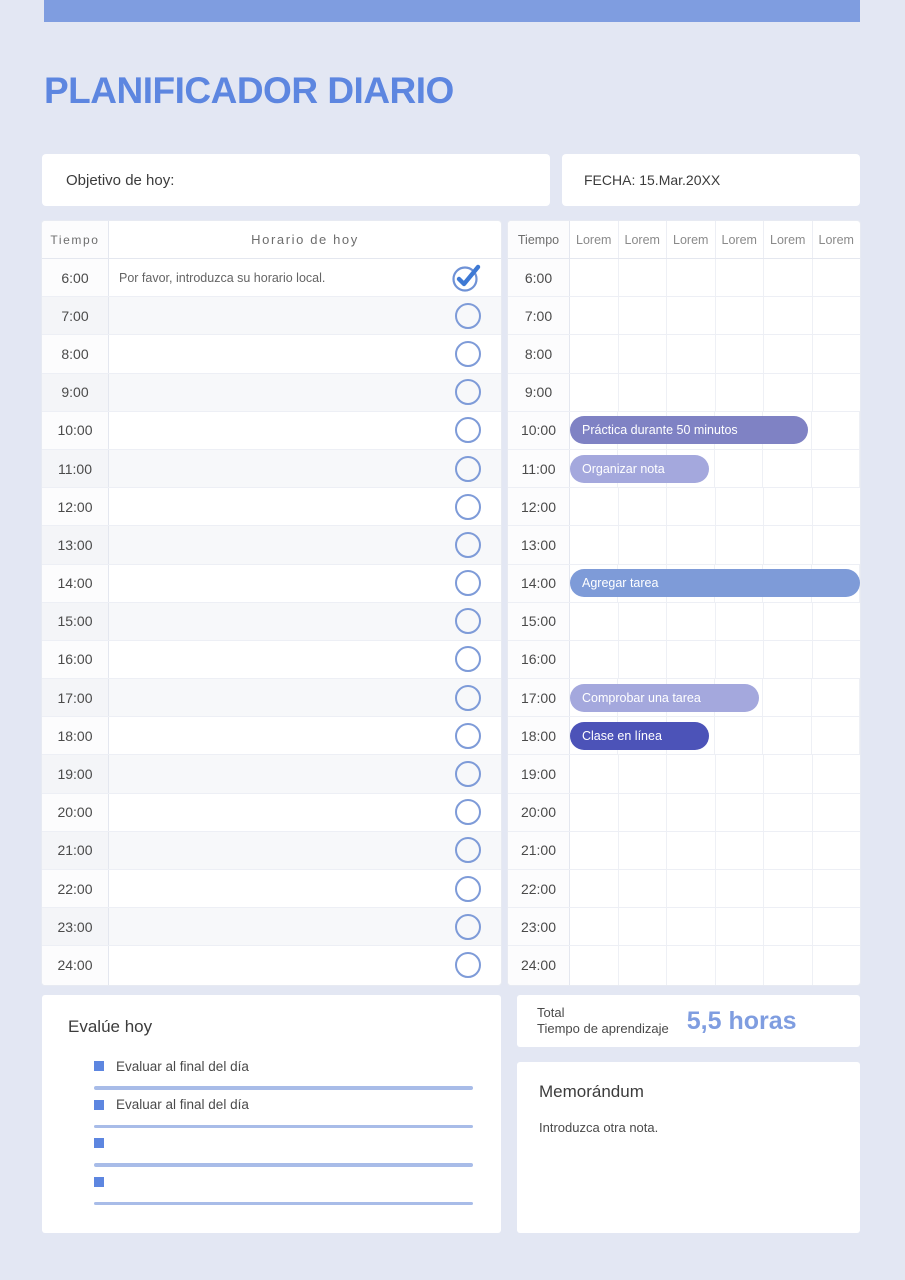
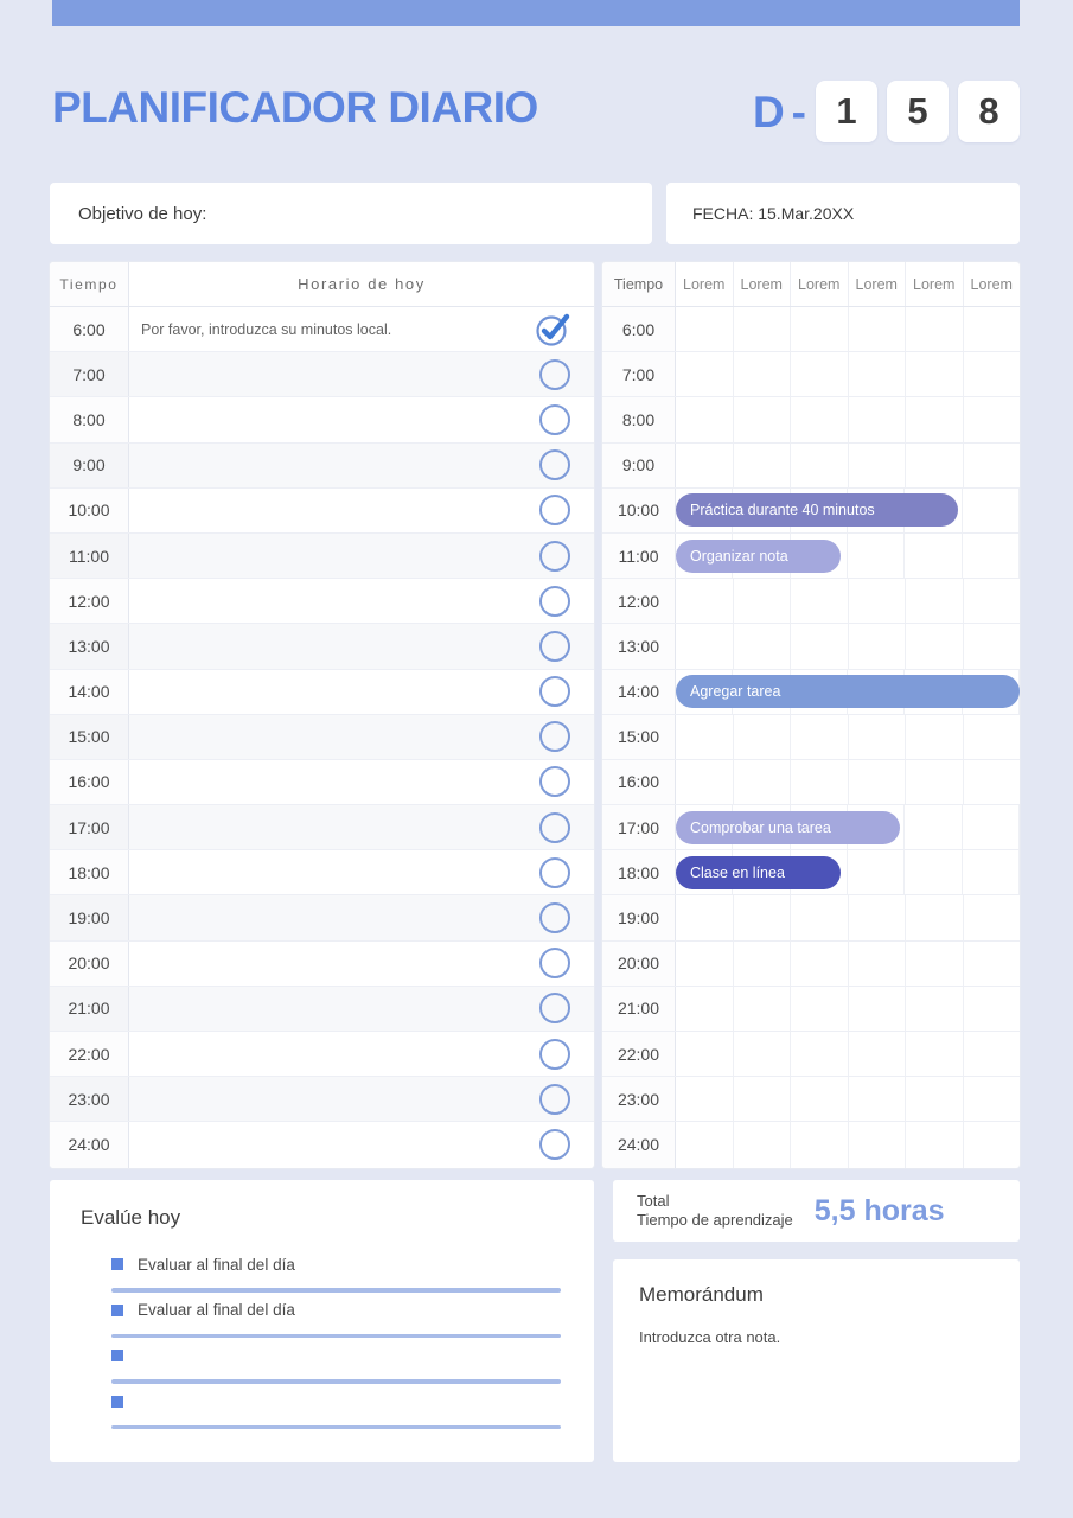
  PLANIFICADOR DIARIO
+ D
+ -
+ 1
+ 5
+ 8
  Objetivo de hoy:
  FECHA: 15.Mar.20XX
  Tiempo
  Horario de hoy
  6:00
- Por favor, introduzca su horario local.
+ Por favor, introduzca su minutos local.
  7:00
  8:00
  9:00
  10:00
  11:00
  12:00
  13:00
  14:00
  15:00
  16:00
  17:00
  18:00
  19:00
  20:00
  21:00
  22:00
  23:00
  24:00
  Tiempo
  Lorem
  Lorem
  Lorem
  Lorem
  Lorem
  Lorem
  6:00
  7:00
  8:00
  9:00
  10:00
- Práctica durante 50 minutos
+ Práctica durante 40 minutos
  11:00
  Organizar nota
  12:00
  13:00
  14:00
  Agregar tarea
  15:00
  16:00
  17:00
  Comprobar una tarea
  18:00
  Clase en línea
  19:00
  20:00
  21:00
  22:00
  23:00
  24:00
  Evalúe hoy
  Evaluar al final del día
  Evaluar al final del día
  Total
  Tiempo de aprendizaje
  5,5 horas
  Memorándum
  Introduzca otra nota.
